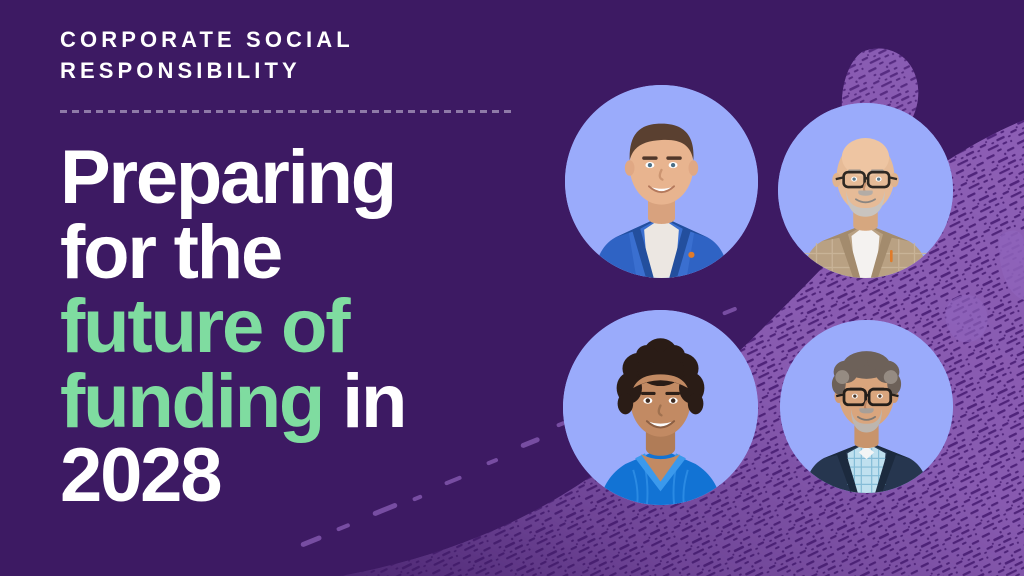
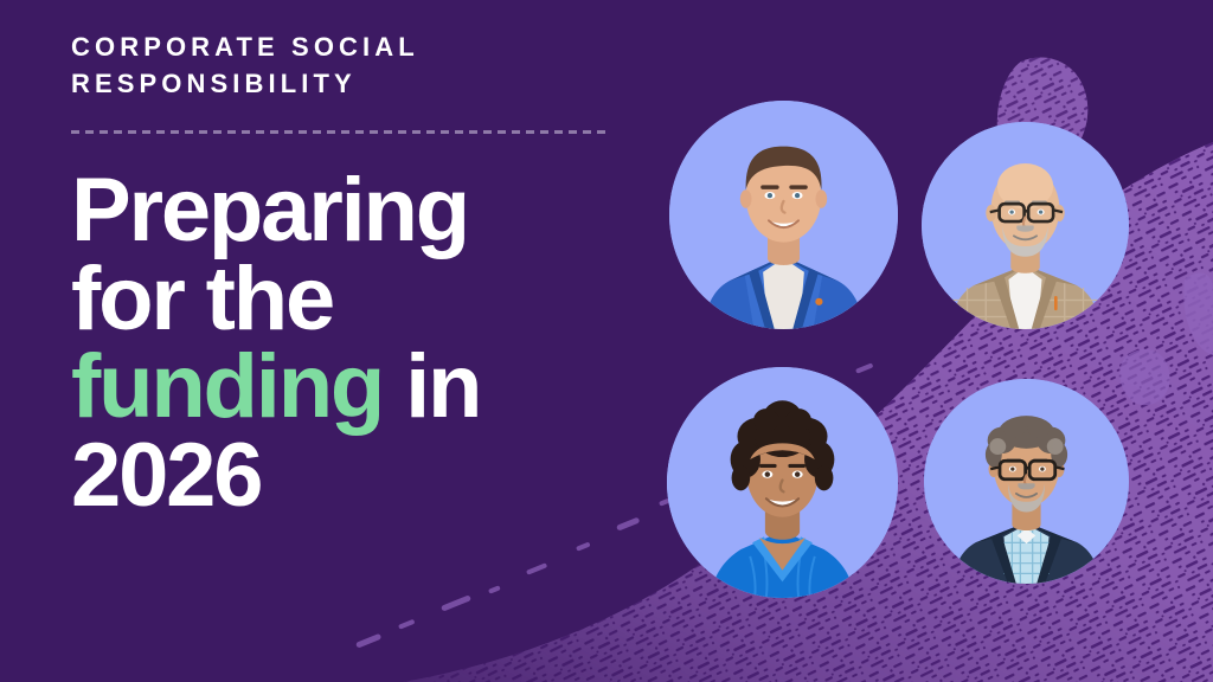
  CORPORATE SOCIAL
  RESPONSIBILITY
  Preparing
  for the
- future of
  funding in
- 2028
+ 2026
